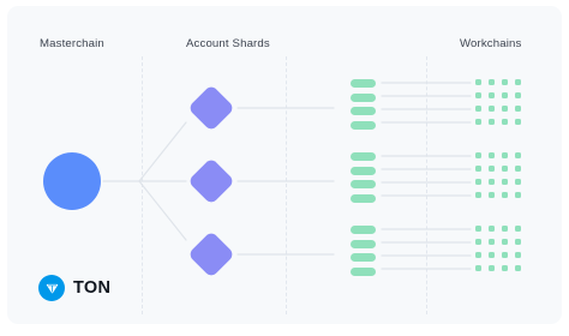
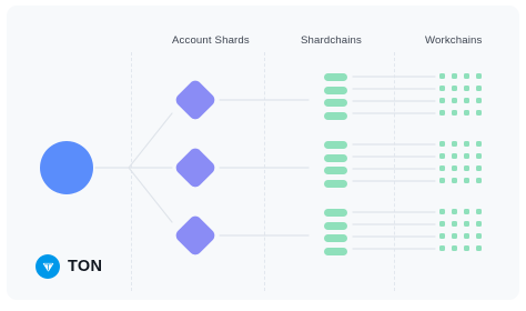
- Masterchain
  Account Shards
+ Shardchains
  Workchains
  TON
